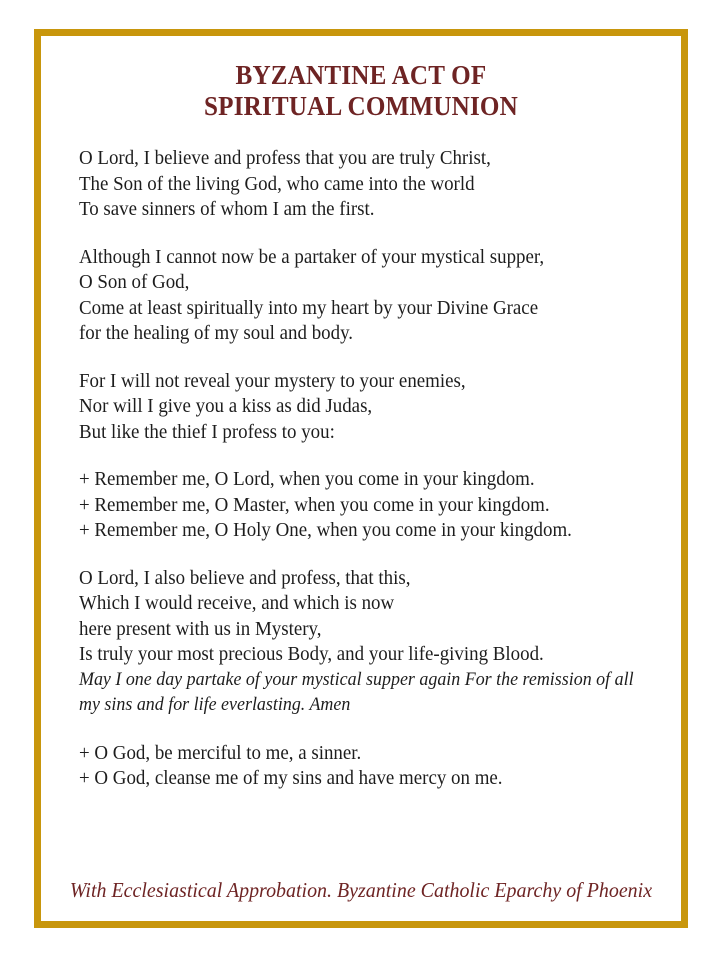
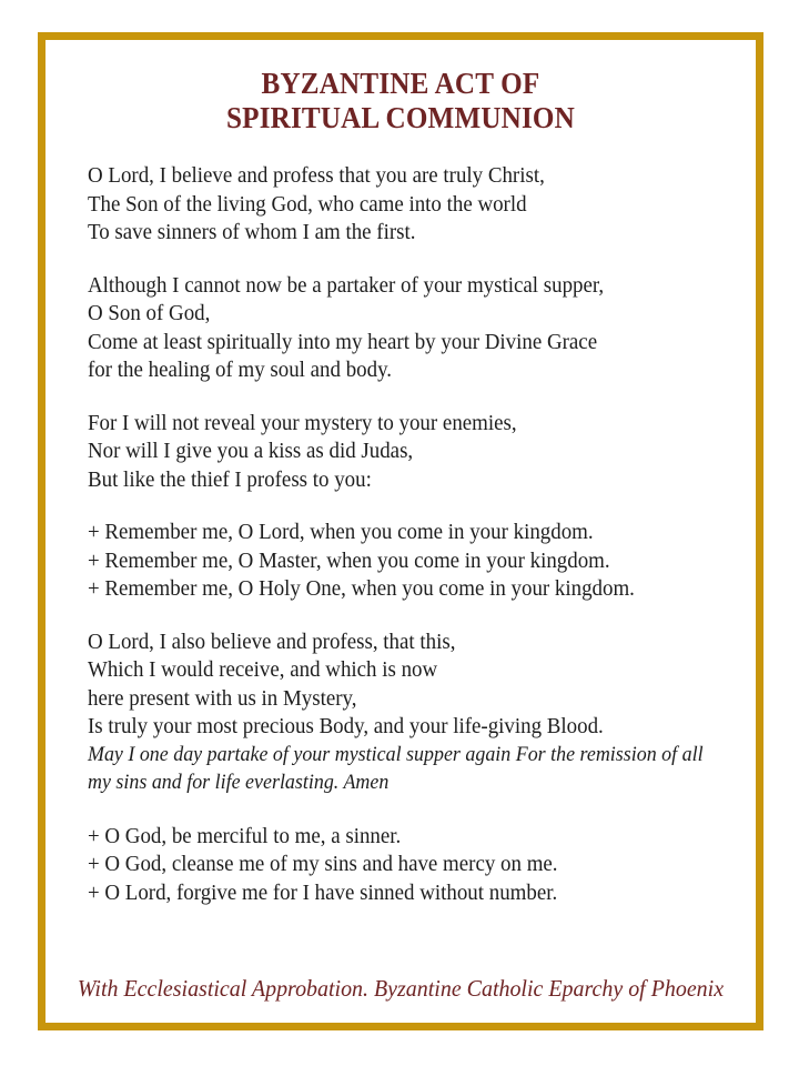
  BYZANTINE ACT OF
  SPIRITUAL COMMUNION
  O Lord, I believe and profess that you are truly Christ,
  The Son of the living God, who came into the world
  To save sinners of whom I am the first.
  Although I cannot now be a partaker of your mystical supper,
  O Son of God,
  Come at least spiritually into my heart by your Divine Grace
  for the healing of my soul and body.
  For I will not reveal your mystery to your enemies,
  Nor will I give you a kiss as did Judas,
  But like the thief I profess to you:
  + Remember me, O Lord, when you come in your kingdom.
  + Remember me, O Master, when you come in your kingdom.
  + Remember me, O Holy One, when you come in your kingdom.
  O Lord, I also believe and profess, that this,
  Which I would receive, and which is now
  here present with us in Mystery,
  Is truly your most precious Body, and your life-giving Blood.
  May I one day partake of your mystical supper again For the remission of all
  my sins and for life everlasting. Amen
  + O God, be merciful to me, a sinner.
  + O God, cleanse me of my sins and have mercy on me.
+ + O Lord, forgive me for I have sinned without number.
  With Ecclesiastical Approbation. Byzantine Catholic Eparchy of Phoenix
